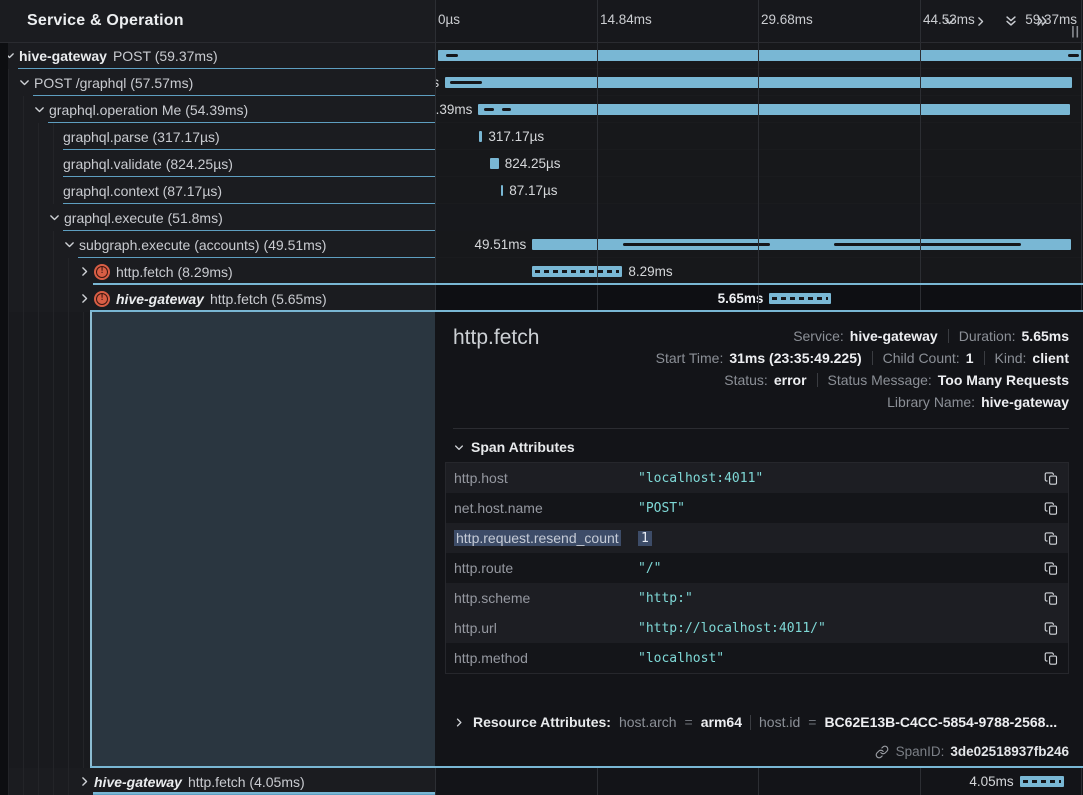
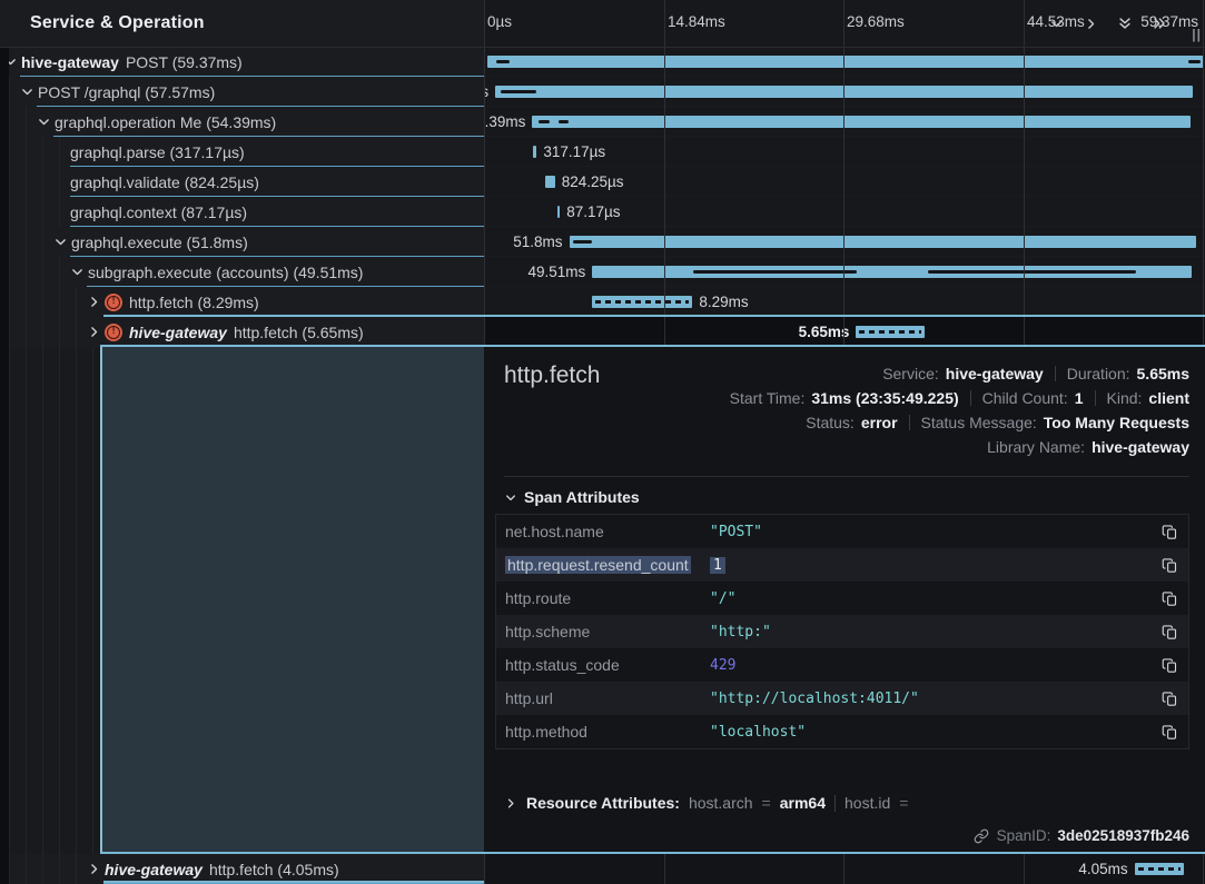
  0µs
  14.84ms
  29.68ms
  44.ms
  59.37ms
  Service & Operation
  ||
  hive-gateway
  POST (59.37ms)
  POST /graphql (57.57ms)
  graphql.operation Me (54.39ms)
  graphql.parse (317.17µs)
  graphql.validate (824.25µs)
  graphql.context (87.17µs)
  graphql.execute (51.8ms)
  subgraph.execute (accounts) (49.51ms)
  !
  http.fetch (8.29ms)
  !
  hive-gateway
  http.fetch (5.65ms)
  .39ms
  317.17µs
  824.25µs
  87.17µs
+ 51.8ms
  49.51ms
  8.29ms
  5.65ms
  http.fetch
  Service:
  hive-gateway
  Duration:
  5.65ms
  Start Time:
  31ms (23:35:49.225)
  Child Count:
  1
  Kind:
  client
  Status:
  error
  Status Message:
  Too Many Requests
  Library Name:
  hive-gateway
  Span Attributes
- http.host
- "localhost:4011"
  net.host.name
  "POST"
  http.request.resend_count
  1
  http.route
  "/"
  http.scheme
  "http:"
+ http.status_code
+ 429
  http.url
  "http://localhost:4011/"
  http.method
  "localhost"
  Resource Attributes:
  host.arch
  =
  arm64
  host.id
  =
- BC62E13B-C4CC-5854-9788-2568...
  SpanID:
  3de02518937fb246
  4.05ms
  hive-gateway
  http.fetch (4.05ms)
